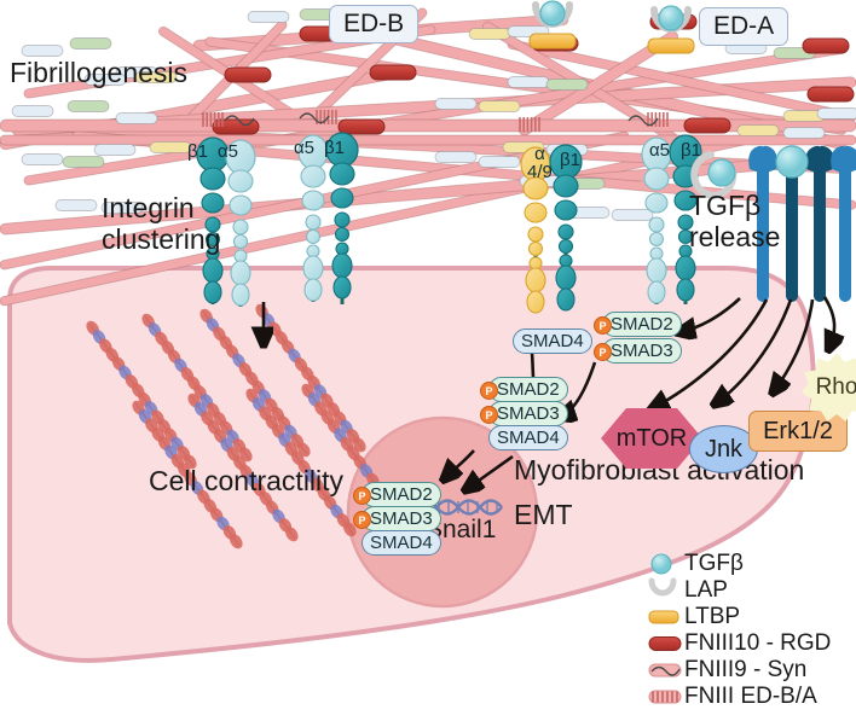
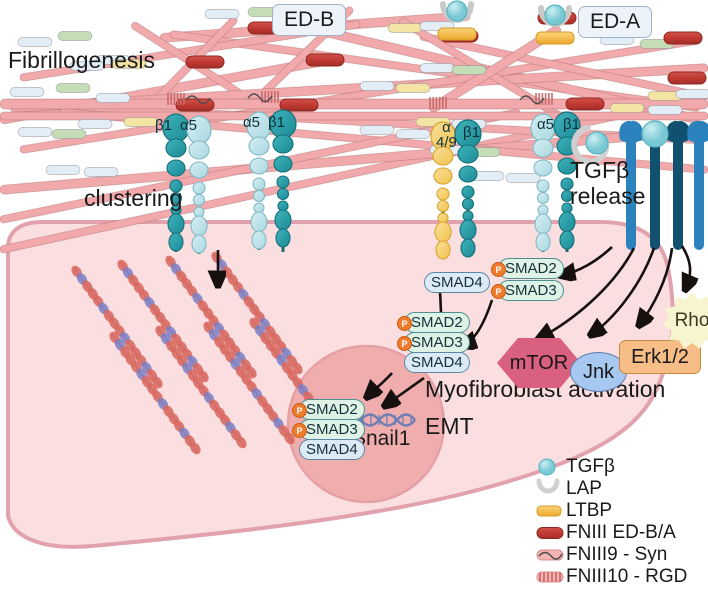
  Fibrillogenesis
- Integrin
  clustering
  TGFβ
  release
- Cell contractility
  Myofibroblast aation
  EMT
  ED-B
  ED-A
  nail1
  β1
  α5
  α5
  β1
  α
  4/9
  β1
  α5
  β1
  SMAD2
  P
  SMAD3
  P
  SMAD4
  SMAD2
  P
  SMAD3
  P
  SMAD4
  SMAD2
  P
  SMAD3
  P
  SMAD4
  mTOR
  Jnk
  Erk1/2
  Rho
  TGFβ
  LAP
  LTBP
- FNIII10 - RGD
+ FNIII ED-B/A
  FNIII9 - Syn
- FNIII ED-B/A
+ FNIII10 - RGD
